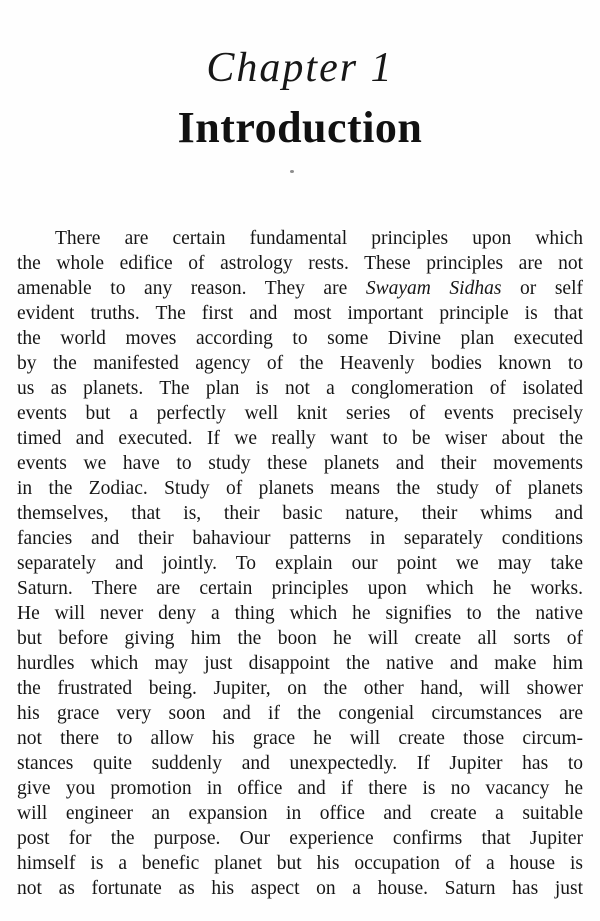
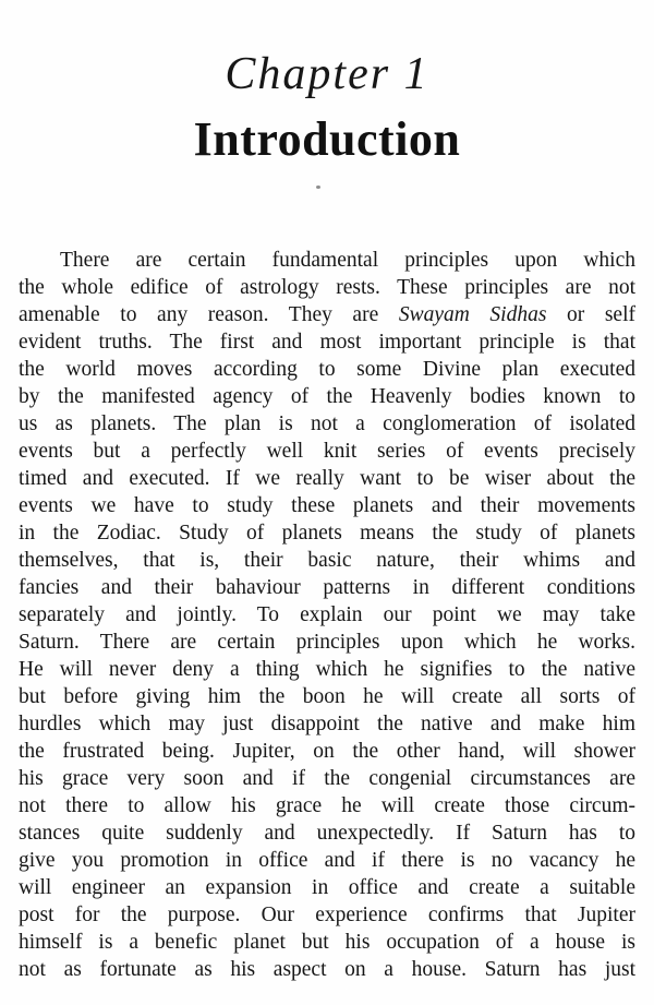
  Chapter 1
  Introduction
  There are certain fundamental principles upon which
  the whole edifice of astrology rests. These principles are not
  amenable to any reason. They are Swayam Sidhas or self
  evident truths. The first and most important principle is that
  the world moves according to some Divine plan executed
  by the manifested agency of the Heavenly bodies known to
  us as planets. The plan is not a conglomeration of isolated
  events but a perfectly well knit series of events precisely
  timed and executed. If we really want to be wiser about the
  events we have to study these planets and their movements
  in the Zodiac. Study of planets means the study of planets
  themselves, that is, their basic nature, their whims and
- fancies and their bahaviour patterns in separately conditions
+ fancies and their bahaviour patterns in different conditions
  separately and jointly. To explain our point we may take
  Saturn. There are certain principles upon which he works.
  He will never deny a thing which he signifies to the native
  but before giving him the boon he will create all sorts of
  hurdles which may just disappoint the native and make him
  the frustrated being. Jupiter, on the other hand, will shower
  his grace very soon and if the congenial circumstances are
  not there to allow his grace he will create those circum-
- stances quite suddenly and unexpectedly. If Jupiter has to
+ stances quite suddenly and unexpectedly. If Saturn has to
  give you promotion in office and if there is no vacancy he
  will engineer an expansion in office and create a suitable
  post for the purpose. Our experience confirms that Jupiter
  himself is a benefic planet but his occupation of a house is
  not as fortunate as his aspect on a house. Saturn has just
